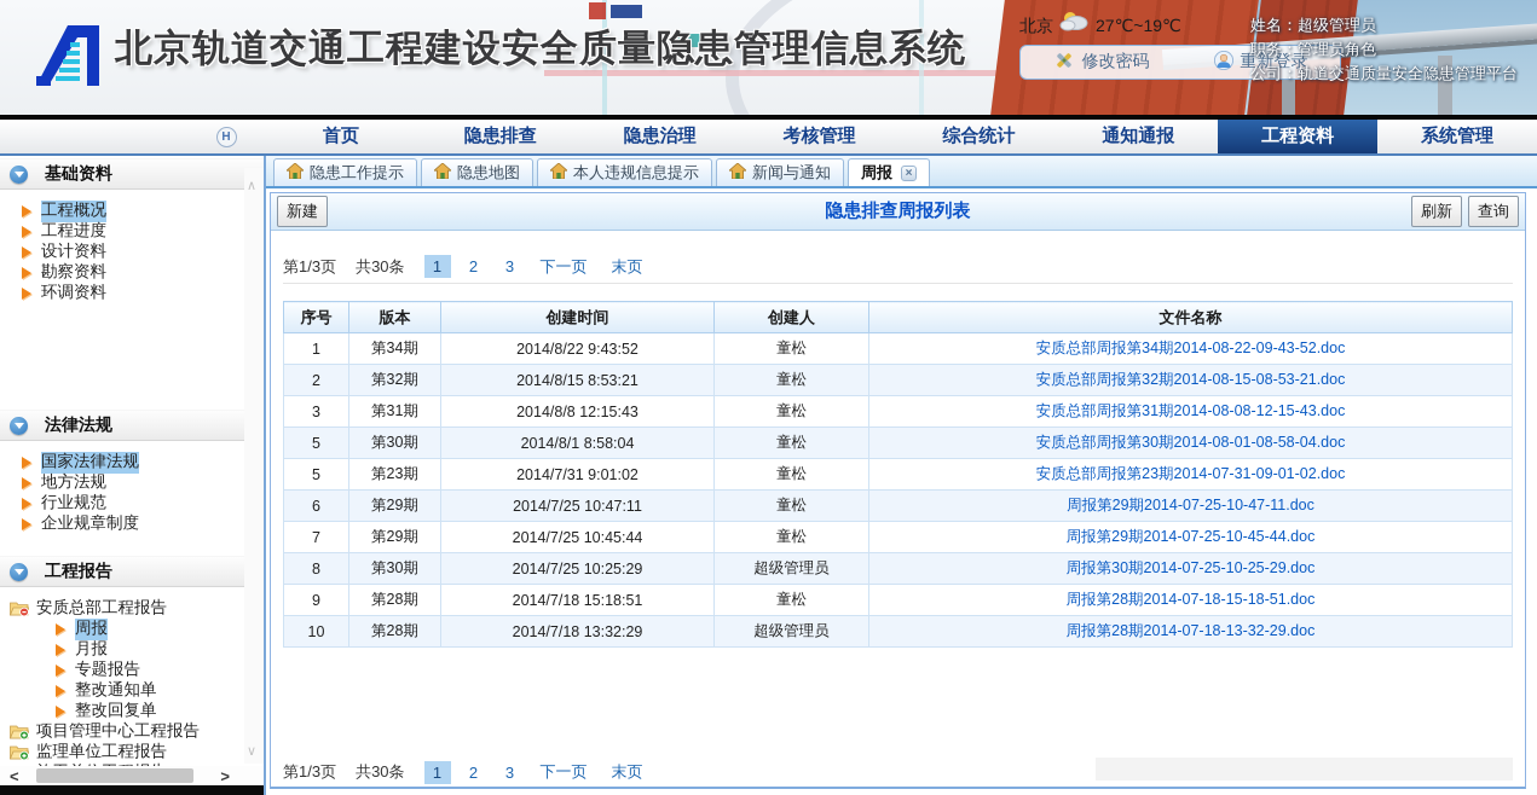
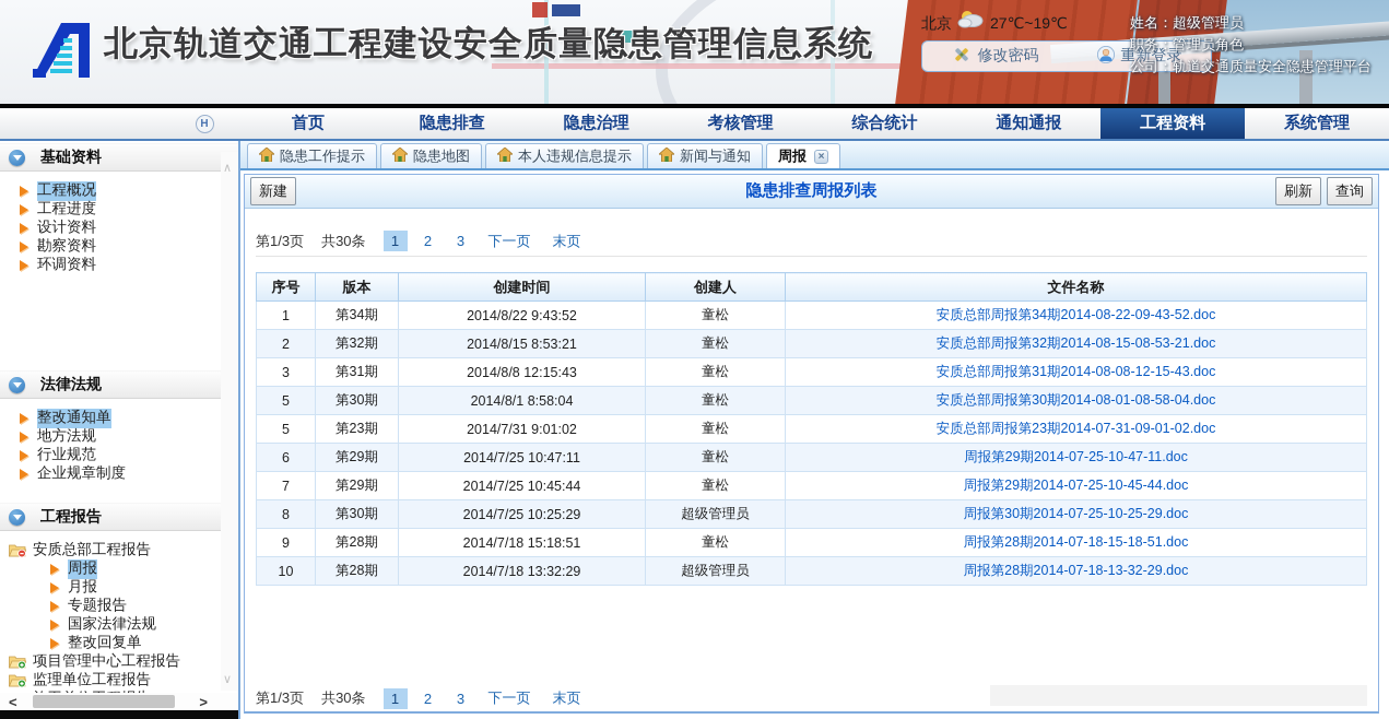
  北京轨道交通工程建设安全质量隐患管理信息系统
  北京
  27℃~19℃
  修改密码
  重新登录
  姓名：超级管理员
  职务：管理员角色
  公司：轨道交通质量安全隐患管理平台
  H
  首页
  隐患排查
  隐患治理
  考核管理
  综合统计
  通知通报
  工程资料
  系统管理
  基础资料
  工程概况
  工程进度
  设计资料
  勘察资料
  环调资料
  法律法规
- 国家法律法规
+ 整改通知单
  地方法规
  行业规范
  企业规章制度
  工程报告
  安质总部工程报告
  周报
  月报
  专题报告
- 整改通知单
+ 国家法律法规
  整改回复单
  项目管理中心工程报告
  监理单位工程报告
  ∧
  ∨
  <
  >
  隐患工作提示
  隐患地图
  本人违规信息提示
  新闻与通知
  周报
  ×
  新建
  隐患排查周报列表
  刷新
  查询
  第1/3页
  共30条
  1
  2
  3
  下一页
  末页
  序号	版本	创建时间	创建人	文件名称
  1	第34期	2014/8/22 9:43:52	童松	安质总部周报第34期2014-08-22-09-43-52.doc
  2	第32期	2014/8/15 8:53:21	童松	安质总部周报第32期2014-08-15-08-53-21.doc
  3	第31期	2014/8/8 12:15:43	童松	安质总部周报第31期2014-08-08-12-15-43.doc
  5	第30期	2014/8/1 8:58:04	童松	安质总部周报第30期2014-08-01-08-58-04.doc
  5	第23期	2014/7/31 9:01:02	童松	安质总部周报第23期2014-07-31-09-01-02.doc
  6	第29期	2014/7/25 10:47:11	童松	周报第29期2014-07-25-10-47-11.doc
  7	第29期	2014/7/25 10:45:44	童松	周报第29期2014-07-25-10-45-44.doc
  8	第30期	2014/7/25 10:25:29	超级管理员	周报第30期2014-07-25-10-25-29.doc
  9	第28期	2014/7/18 15:18:51	童松	周报第28期2014-07-18-15-18-51.doc
  10	第28期	2014/7/18 13:32:29	超级管理员	周报第28期2014-07-18-13-32-29.doc
  第1/3页
  共30条
  1
  2
  3
  下一页
  末页
